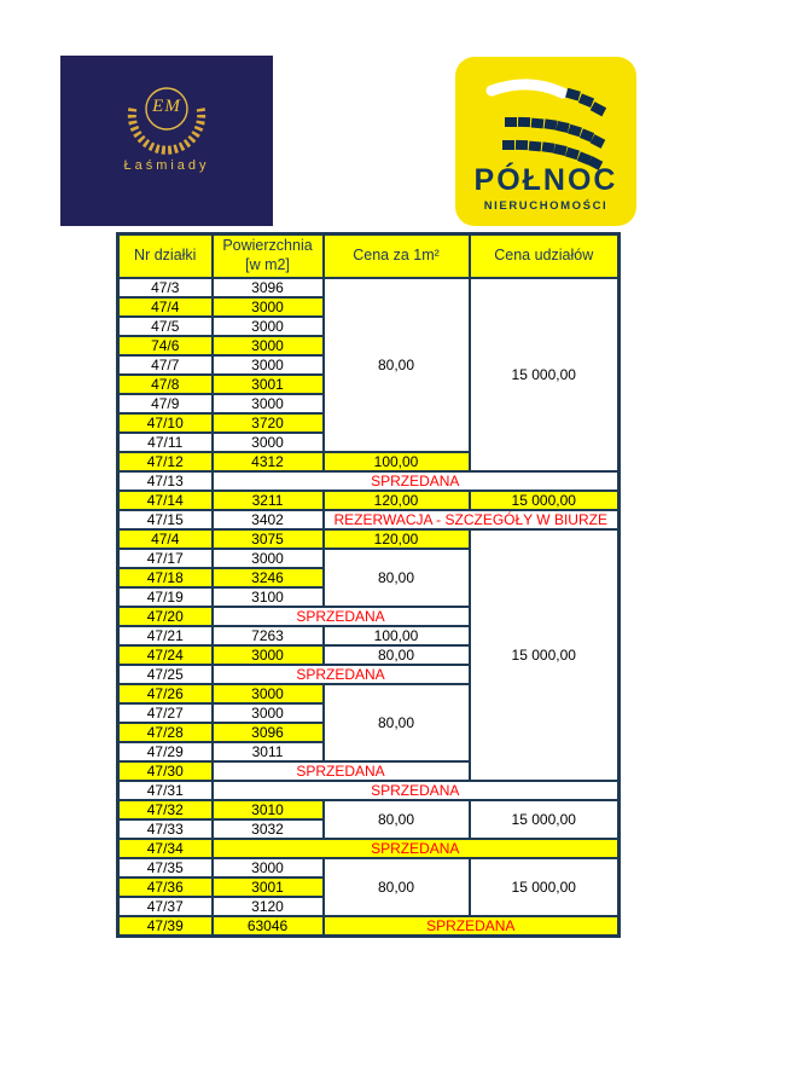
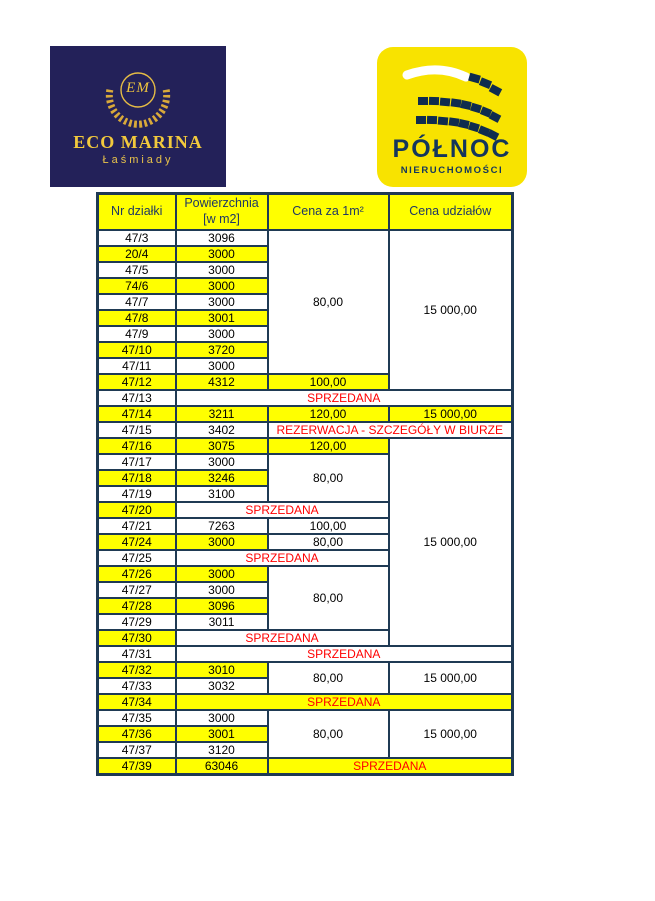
  EM
+ ECO MARINA
  Łaśmiady
  PÓŁNOC
  NIERUCHOMOŚCI
  Nr działki	Powierzchnia [w m2]	Cena za 1m²	Cena udziałów
  47/3	3096	80,00	15 000,00
- 47/4	3000
+ 20/4	3000
  47/5	3000
  74/6	3000
  47/7	3000
  47/8	3001
  47/9	3000
  47/10	3720
  47/11	3000
  47/12	4312	100,00
  47/13	SPRZEDANA
  47/14	3211	120,00	15 000,00
  47/15	3402	REZERWACJA - SZCZEGÓŁY W BIURZE
- 47/4	3075	120,00	15 000,00
+ 47/16	3075	120,00	15 000,00
  47/17	3000	80,00
  47/18	3246
  47/19	3100
  47/20	SPRZEDANA
  47/21	7263	100,00
  47/24	3000	80,00
  47/25	SPRZEDANA
  47/26	3000	80,00
  47/27	3000
  47/28	3096
  47/29	3011
  47/30	SPRZEDANA
  47/31	SPRZEDANA
  47/32	3010	80,00	15 000,00
  47/33	3032
  47/34	SPRZEDANA
  47/35	3000	80,00	15 000,00
  47/36	3001
  47/37	3120
  47/39	63046	SPRZEDANA
